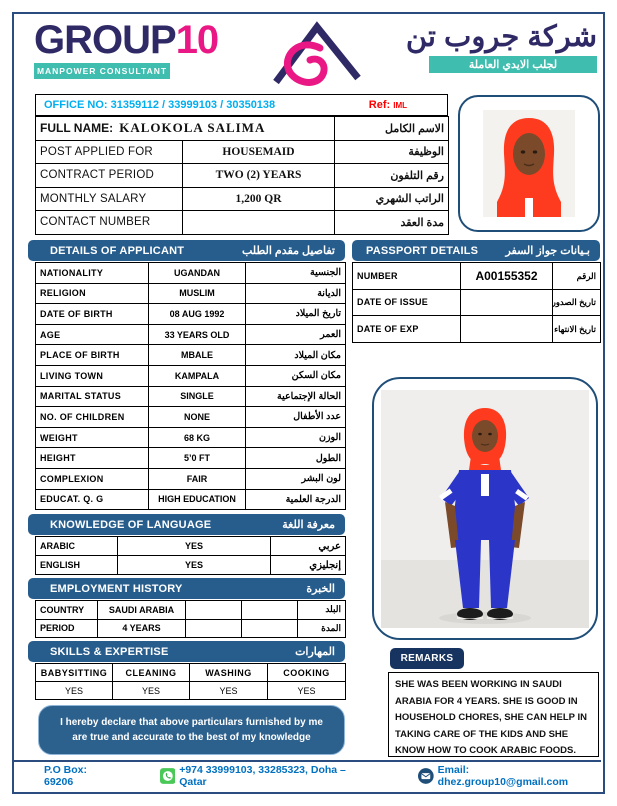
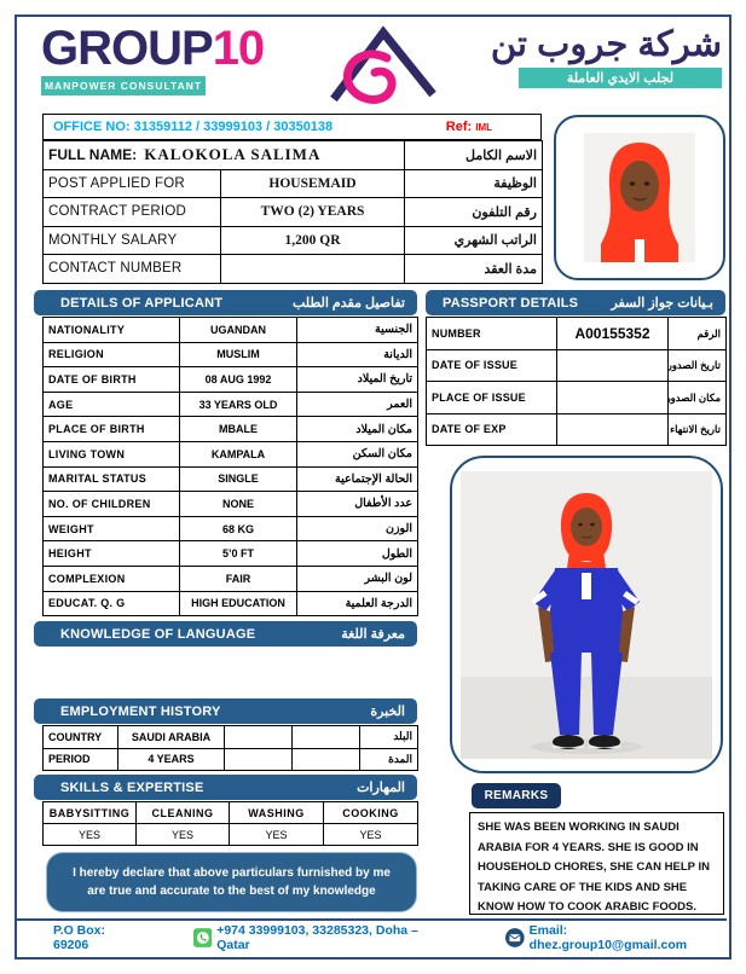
  GROUP10
  MANPOWER CONSULTANT
  شركة جروب تن
  لجلب الايدي العاملة
  OFFICE NO: 31359112 / 33999103 / 30350138
  Ref: IML
  FULL NAME: KALOKOLA SALIMA	الاسم الكامل
  POST APPLIED FOR	HOUSEMAID	الوظيفة
  CONTRACT PERIOD	TWO (2) YEARS	رقم التلفون
  MONTHLY SALARY	1,200 QR	الراتب الشهري
  CONTACT NUMBER		مدة العقد
  DETAILS OF APPLICANT
  تفاصيل مقدم الطلب
  NATIONALITY	UGANDAN	الجنسية
  RELIGION	MUSLIM	الديانة
  DATE OF BIRTH	08 AUG 1992	تاريخ الميلاد
  AGE	33 YEARS OLD	العمر
  PLACE OF BIRTH	MBALE	مكان الميلاد
  LIVING TOWN	KAMPALA	مكان السكن
  MARITAL STATUS	SINGLE	الحالة الإجتماعية
  NO. OF CHILDREN	NONE	عدد الأطفال
  WEIGHT	68 KG	الوزن
  HEIGHT	5’0 FT	الطول
  COMPLEXION	FAIR	لون البشر
  EDUCAT. Q. G	HIGH EDUCATION	الدرجة العلمية
  KNOWLEDGE OF LANGUAGE
  معرفة اللغة
- ARABIC	YES	عربي
- ENGLISH	YES	إنجليزي
  EMPLOYMENT HISTORY
  الخبرة
  COUNTRY	SAUDI ARABIA			البلد
  PERIOD	4 YEARS			المدة
  SKILLS & EXPERTISE
  المهارات
  BABYSITTING	CLEANING	WASHING	COOKING
  YES	YES	YES	YES
  I hereby declare that above particulars furnished by me are true and accurate to the best of my knowledge
  PASSPORT DETAILS
  بـيانات جواز السفر
  NUMBER	A00155352	الرقم
  DATE OF ISSUE		تاريخ الصدور
+ PLACE OF ISSUE		مكان الصدور
  DATE OF EXP		تاريخ الانتهاء
  REMARKS
  SHE WAS BEEN WORKING IN SAUDI ARABIA FOR 4 YEARS. SHE IS GOOD IN HOUSEHOLD CHORES, SHE CAN HELP IN TAKING CARE OF THE KIDS AND SHE KNOW HOW TO COOK ARABIC FOODS.
  P.O Box: 69206
  +974 33999103, 33285323, Doha – Qatar
  Email: dhez.group10@gmail.com
